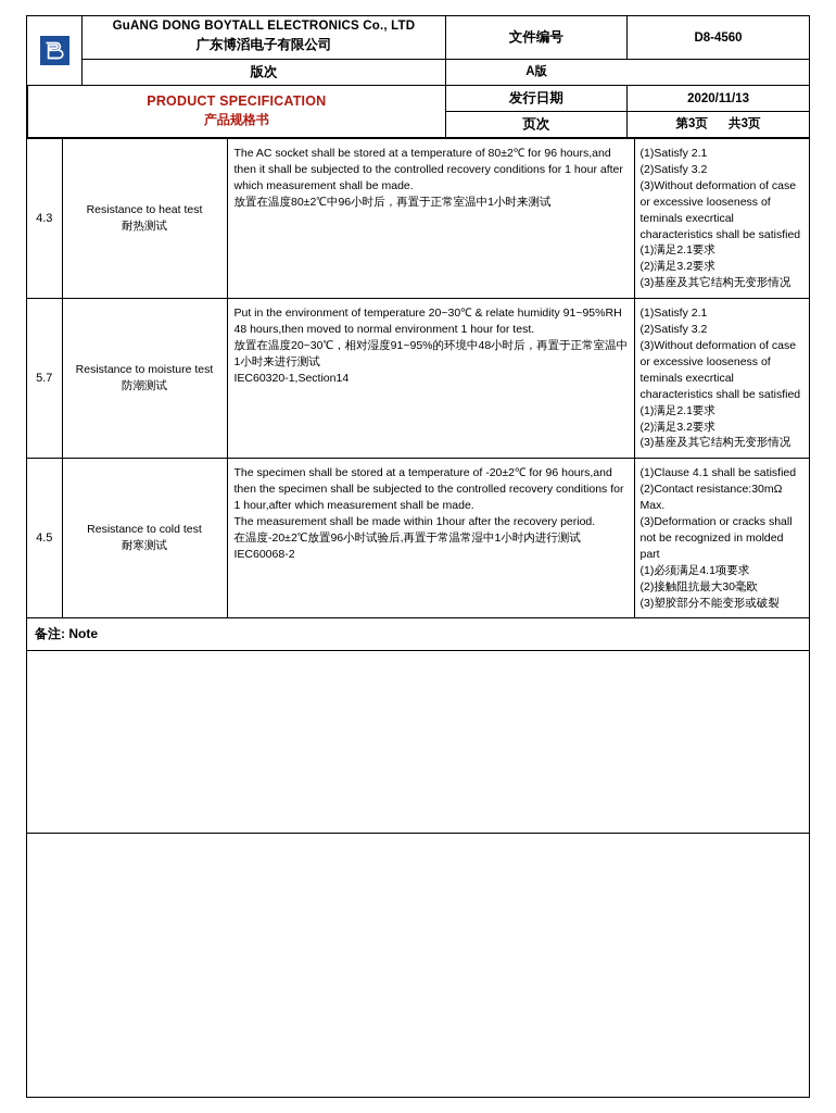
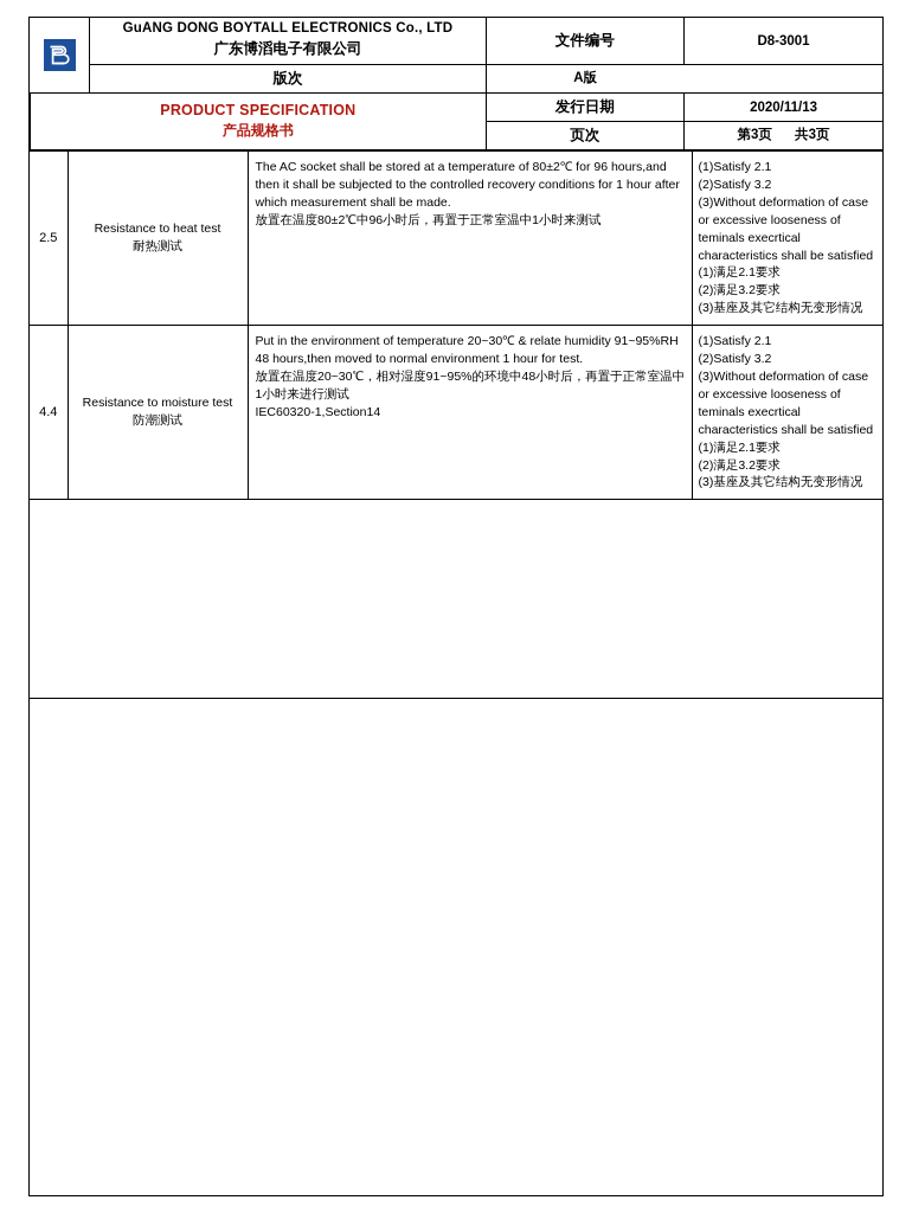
- 	GuANG DONG BOYTALL ELECTRONICS Co., LTD 广东博滔电子有限公司	文件编号	D8-4560
+ 	GuANG DONG BOYTALL ELECTRONICS Co., LTD 广东博滔电子有限公司	文件编号	D8-3001
  版次	A版
  PRODUCT SPECIFICATION 产品规格书	发行日期	2020/11/13
  页次	第3页 共3页
- 4.3	Resistance to heat test 耐热测试	The AC socket shall be stored at a temperature of 80±2℃ for 96 hours,and then it shall be subjected to the controlled recovery conditions for 1 hour after which measurement shall be made. 放置在温度80±2℃中96小时后，再置于正常室温中1小时来测试	(1)Satisfy 2.1 (2)Satisfy 3.2 (3)Without deformation of case or excessive looseness of teminals execrtical characteristics shall be satisfied (1)满足2.1要求 (2)满足3.2要求 (3)基座及其它结构无变形情况
+ 2.5	Resistance to heat test 耐热测试	The AC socket shall be stored at a temperature of 80±2℃ for 96 hours,and then it shall be subjected to the controlled recovery conditions for 1 hour after which measurement shall be made. 放置在温度80±2℃中96小时后，再置于正常室温中1小时来测试	(1)Satisfy 2.1 (2)Satisfy 3.2 (3)Without deformation of case or excessive looseness of teminals execrtical characteristics shall be satisfied (1)满足2.1要求 (2)满足3.2要求 (3)基座及其它结构无变形情况
- 5.7	Resistance to moisture test 防潮测试	Put in the environment of temperature 20~30℃ & relate humidity 91~95%RH 48 hours,then moved to normal environment 1 hour for test. 放置在温度20~30℃，相对湿度91~95%的环境中48小时后，再置于正常室温中1小时来进行测试 IEC60320-1,Section14	(1)Satisfy 2.1 (2)Satisfy 3.2 (3)Without deformation of case or excessive looseness of teminals execrtical characteristics shall be satisfied (1)满足2.1要求 (2)满足3.2要求 (3)基座及其它结构无变形情况
+ 4.4	Resistance to moisture test 防潮测试	Put in the environment of temperature 20~30℃ & relate humidity 91~95%RH 48 hours,then moved to normal environment 1 hour for test. 放置在温度20~30℃，相对湿度91~95%的环境中48小时后，再置于正常室温中1小时来进行测试 IEC60320-1,Section14	(1)Satisfy 2.1 (2)Satisfy 3.2 (3)Without deformation of case or excessive looseness of teminals execrtical characteristics shall be satisfied (1)满足2.1要求 (2)满足3.2要求 (3)基座及其它结构无变形情况
- 4.5	Resistance to cold test 耐寒测试	The specimen shall be stored at a temperature of -20±2℃ for 96 hours,and then the specimen shall be subjected to the controlled recovery conditions for 1 hour,after which measurement shall be made. The measurement shall be made within 1hour after the recovery period. 在温度-20±2℃放置96小时试验后,再置于常温常湿中1小时内进行测试 IEC60068-2	(1)Clause 4.1 shall be satisfied (2)Contact resistance:30mΩ Max. (3)Deformation or cracks shall not be recognized in molded part (1)必须满足4.1项要求 (2)接触阻抗最大30毫欧 (3)塑胶部分不能变形或破裂
- 备注: Note
